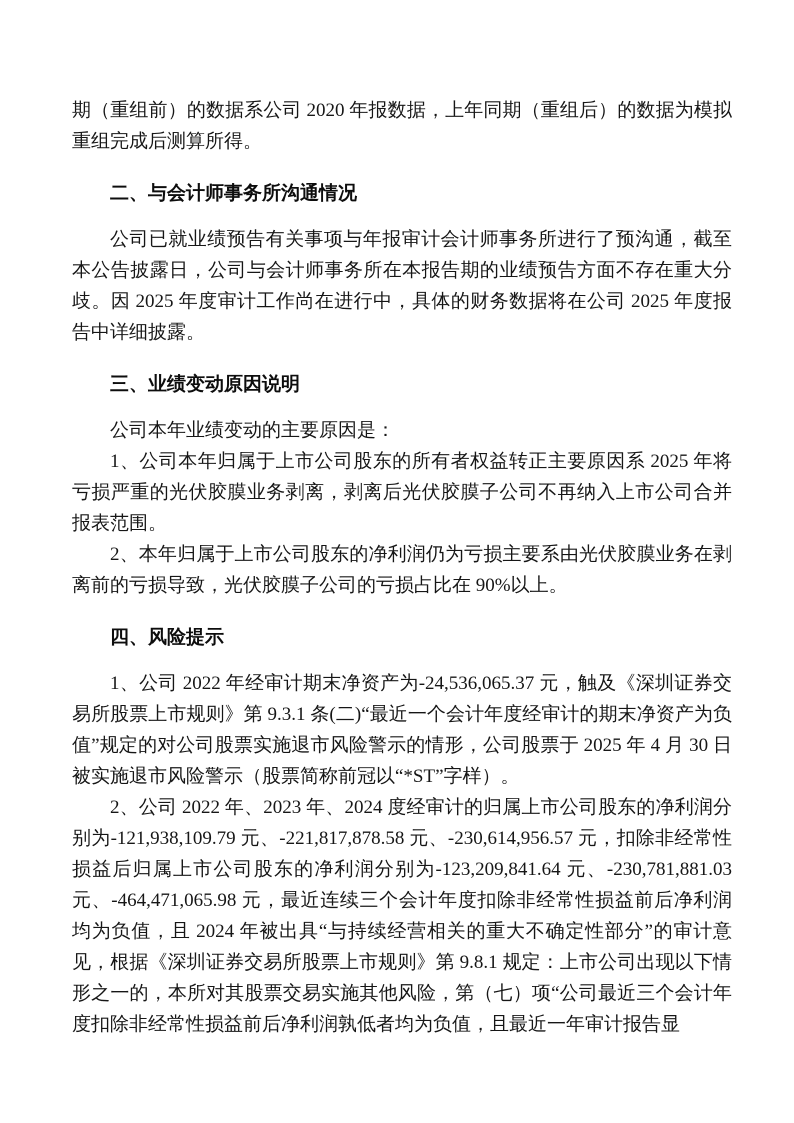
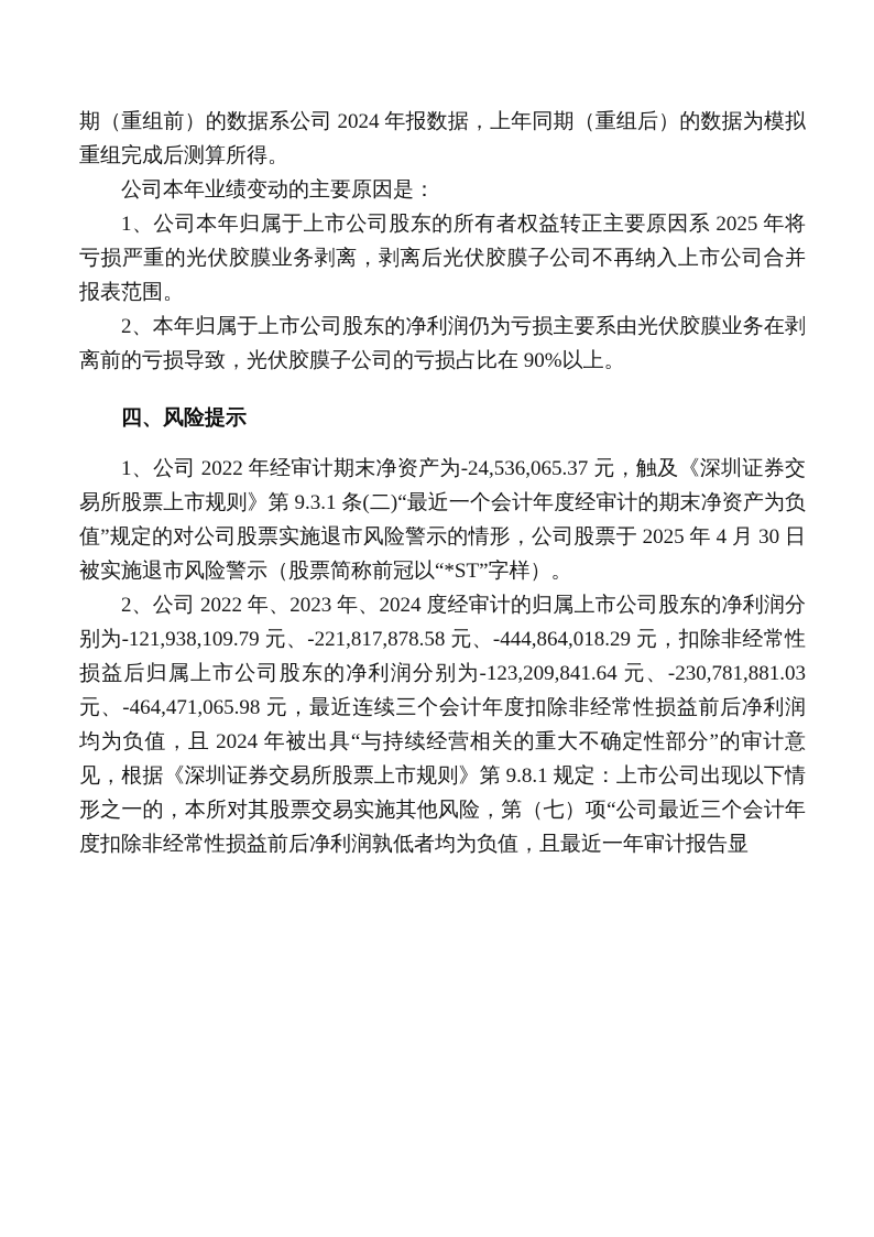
- 期（重组前）的数据系公司 2020 年报数据，上年同期（重组后）的数据为模拟重组完成后测算所得。
+ 期（重组前）的数据系公司 2024 年报数据，上年同期（重组后）的数据为模拟重组完成后测算所得。
- 二、与会计师事务所沟通情况
- 公司已就业绩预告有关事项与年报审计会计师事务所进行了预沟通，截至本公告披露日，公司与会计师事务所在本报告期的业绩预告方面不存在重大分歧。因 2025 年度审计工作尚在进行中，具体的财务数据将在公司 2025 年度报告中详细披露。
- 三、业绩变动原因说明
  公司本年业绩变动的主要原因是：
  1、公司本年归属于上市公司股东的所有者权益转正主要原因系 2025 年将亏损严重的光伏胶膜业务剥离，剥离后光伏胶膜子公司不再纳入上市公司合并报表范围。
  2、本年归属于上市公司股东的净利润仍为亏损主要系由光伏胶膜业务在剥离前的亏损导致，光伏胶膜子公司的亏损占比在 90%以上。
  四、风险提示
  1、公司 2022 年经审计期末净资产为-24,536,065.37 元，触及《深圳证券交易所股票上市规则》第 9.3.1 条(二)“最近一个会计年度经审计的期末净资产为负值”规定的对公司股票实施退市风险警示的情形，公司股票于 2025 年 4 月 30 日被实施退市风险警示（股票简称前冠以“*ST”字样）。
- 2、公司 2022 年、2023 年、2024 度经审计的归属上市公司股东的净利润分别为-121,938,109.79 元、-221,817,878.58 元、-230,614,956.57 元，扣除非经常性损益后归属上市公司股东的净利润分别为-123,209,841.64 元、-230,781,881.03 元、-464,471,065.98 元，最近连续三个会计年度扣除非经常性损益前后净利润均为负值，且 2024 年被出具“与持续经营相关的重大不确定性部分”的审计意见，根据《深圳证券交易所股票上市规则》第 9.8.1 规定：上市公司出现以下情形之一的，本所对其股票交易实施其他风险，第（七）项“公司最近三个会计年度扣除非经常性损益前后净利润孰低者均为负值，且最近一年审计报告显
+ 2、公司 2022 年、2023 年、2024 度经审计的归属上市公司股东的净利润分别为-121,938,109.79 元、-221,817,878.58 元、-444,864,018.29 元，扣除非经常性损益后归属上市公司股东的净利润分别为-123,209,841.64 元、-230,781,881.03 元、-464,471,065.98 元，最近连续三个会计年度扣除非经常性损益前后净利润均为负值，且 2024 年被出具“与持续经营相关的重大不确定性部分”的审计意见，根据《深圳证券交易所股票上市规则》第 9.8.1 规定：上市公司出现以下情形之一的，本所对其股票交易实施其他风险，第（七）项“公司最近三个会计年度扣除非经常性损益前后净利润孰低者均为负值，且最近一年审计报告显
